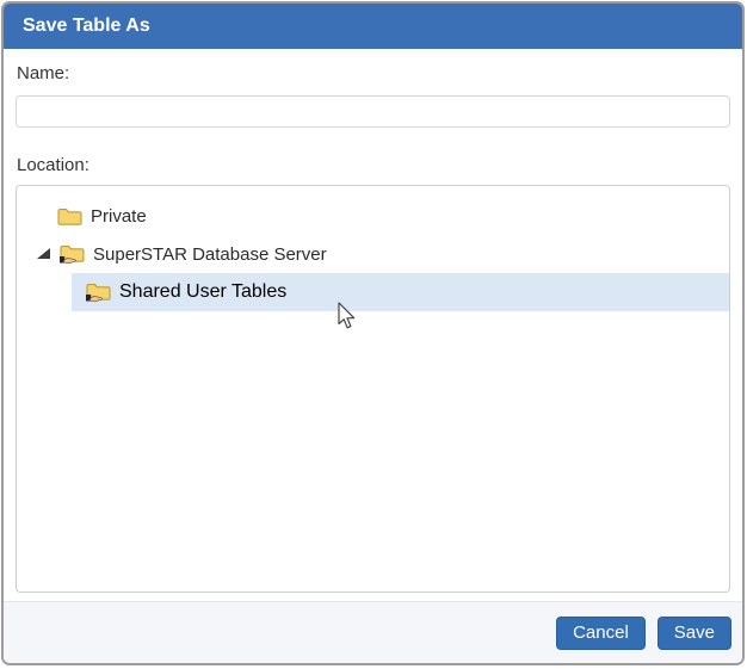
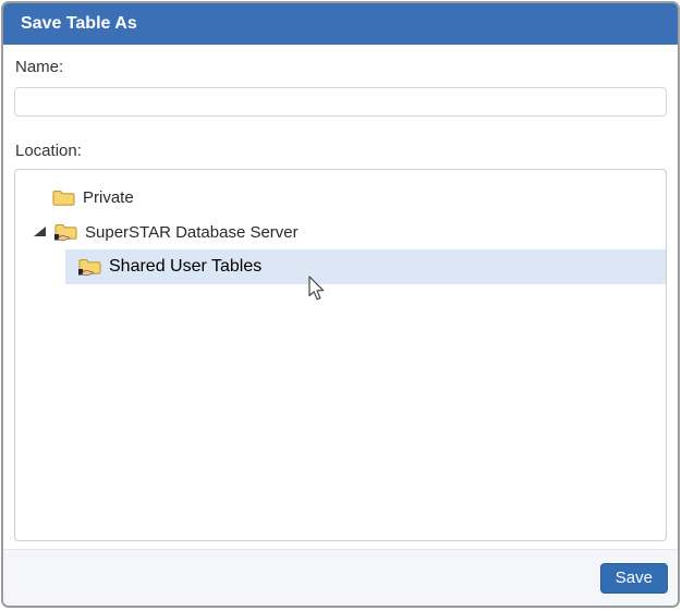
  Save Table As
  Name:
  Location:
  Private
  SuperSTAR Database Server
  Shared User Tables
- Cancel
  Save
